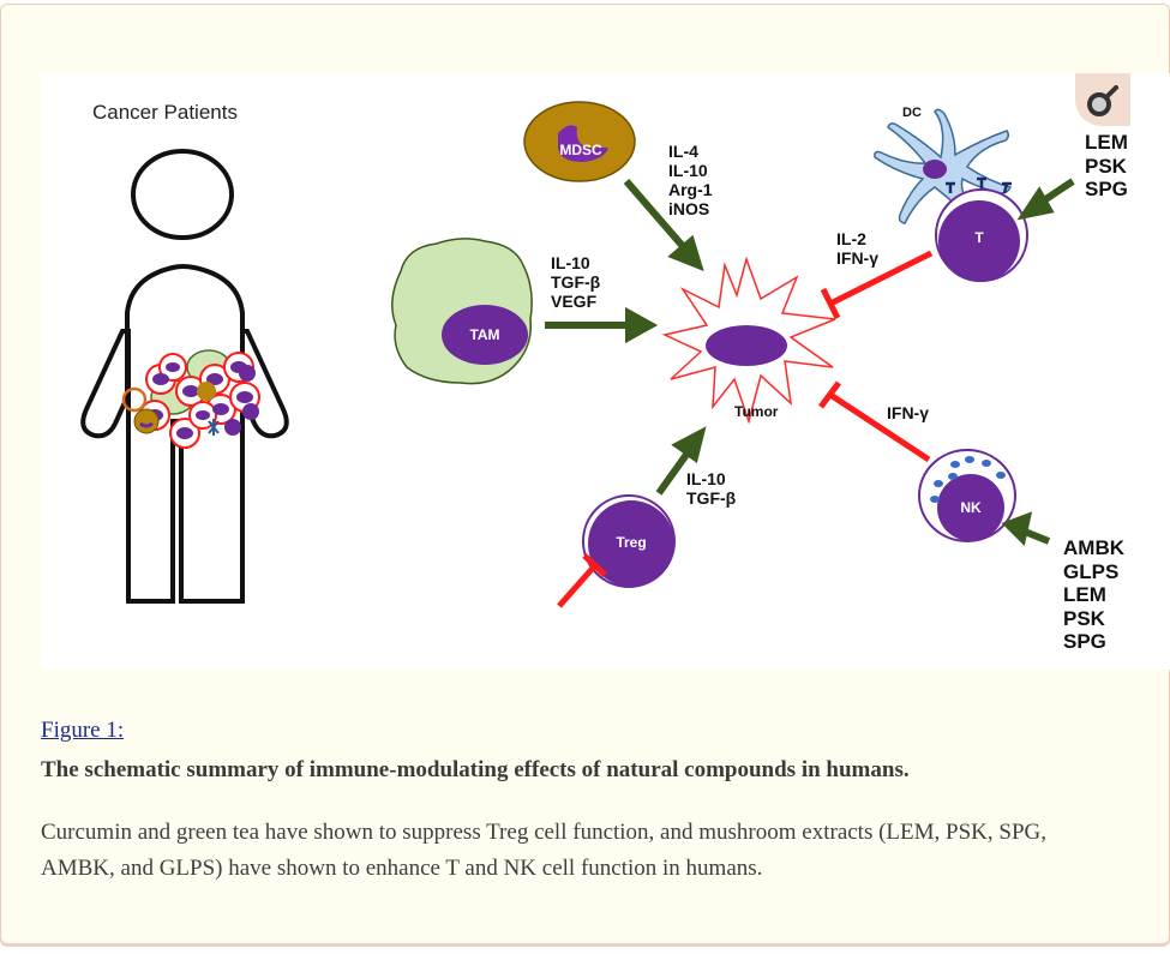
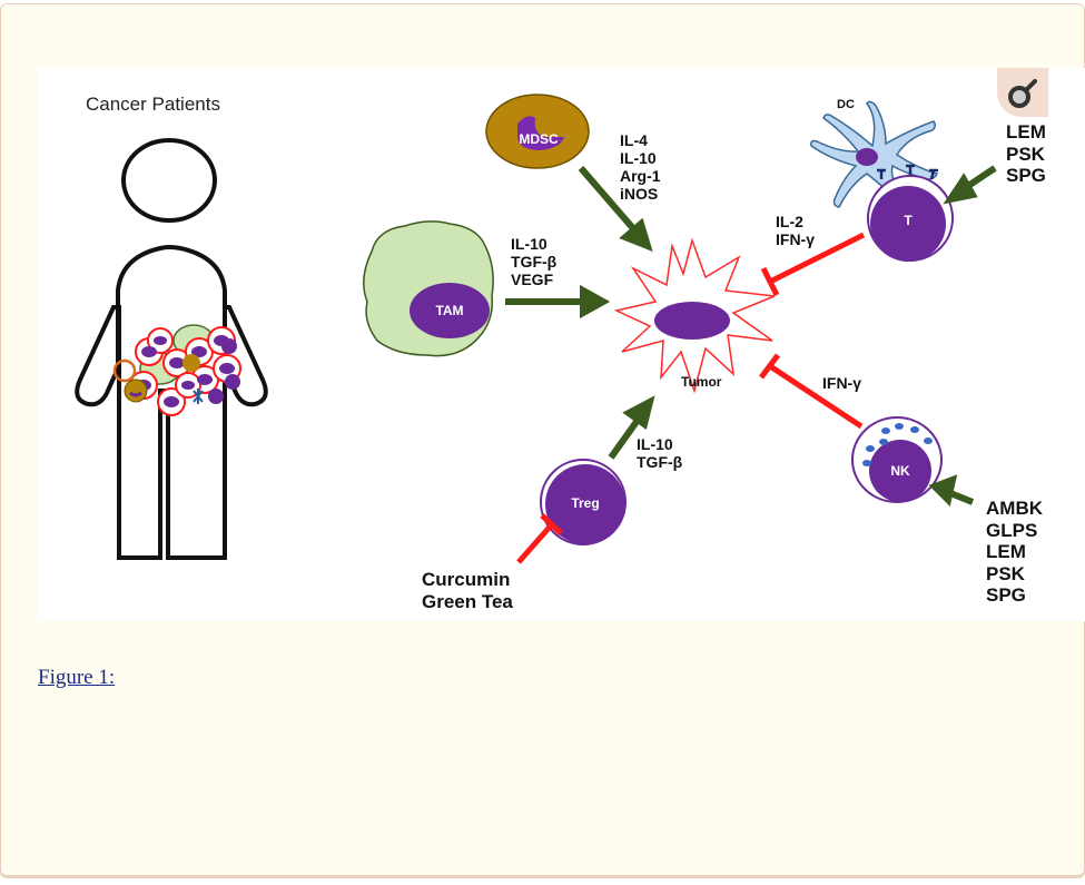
  Cancer Patients
  MDSC
  TAM
  DC
  T
  Tumor
  Treg
  NK
  IL-4
  IL-10
  Arg-1
  iNOS
  IL-10
  TGF-β
  VEGF
  IL-2
  IFN-γ
  IFN-γ
  IL-10
  TGF-β
  LEM
  PSK
  SPG
  AMBK
  GLPS
  LEM
  PSK
  SPG
+ Curcumin
+ Green Tea
  Figure 1:
- The schematic summary of immune-modulating effects of natural compounds in humans.
- Curcumin and green tea have shown to suppress Treg cell function, and mushroom extracts (LEM, PSK, SPG, AMBK, and GLPS) have shown to enhance T and NK cell function in humans.
